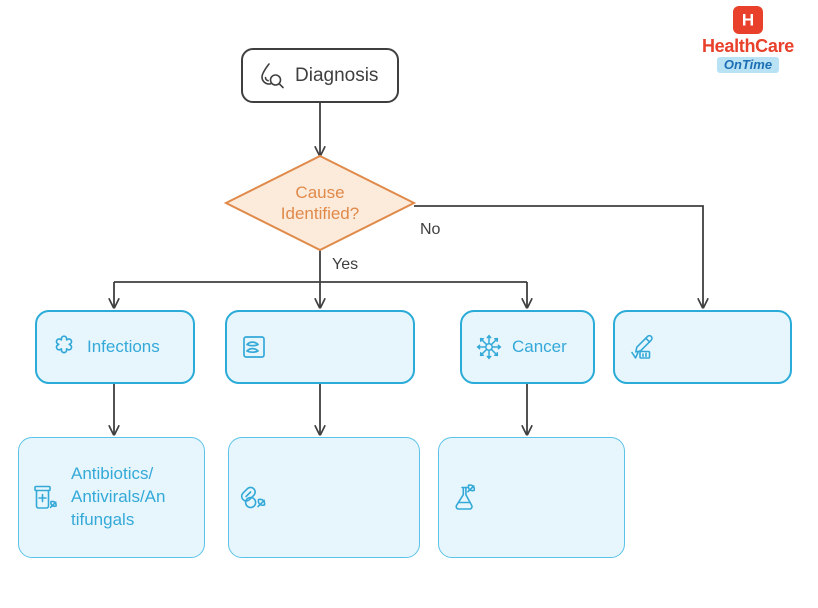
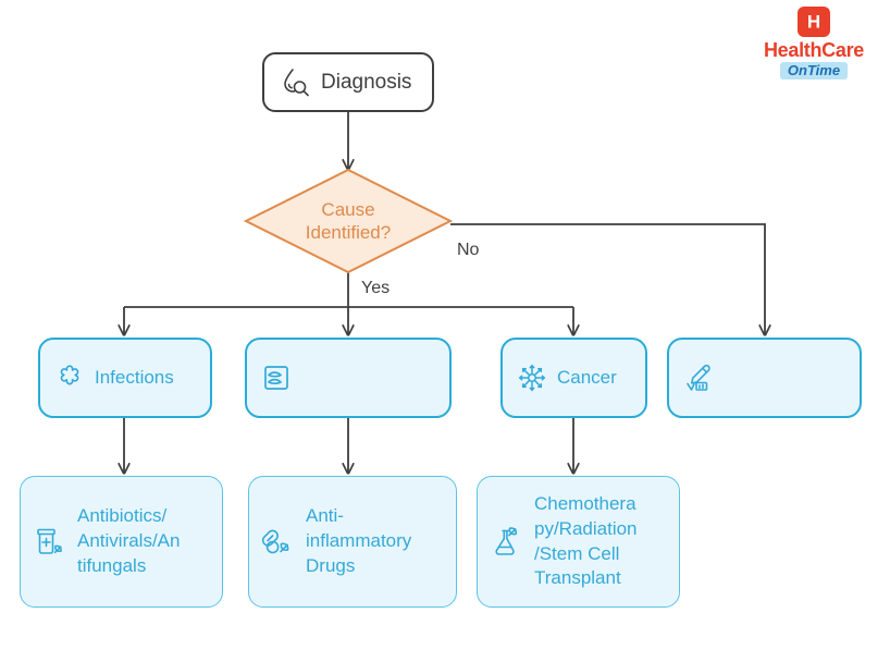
  H
  HealthCare
  OnTime
  Diagnosis
  Cause
  Identified?
  No
  Yes
  Infections
  Cancer
  Antibiotics/
  Antivirals/An
  tifungals
+ Anti-
+ inflammatory
+ Drugs
+ Chemothera
+ py/Radiation
+ /Stem Cell
+ Transplant
